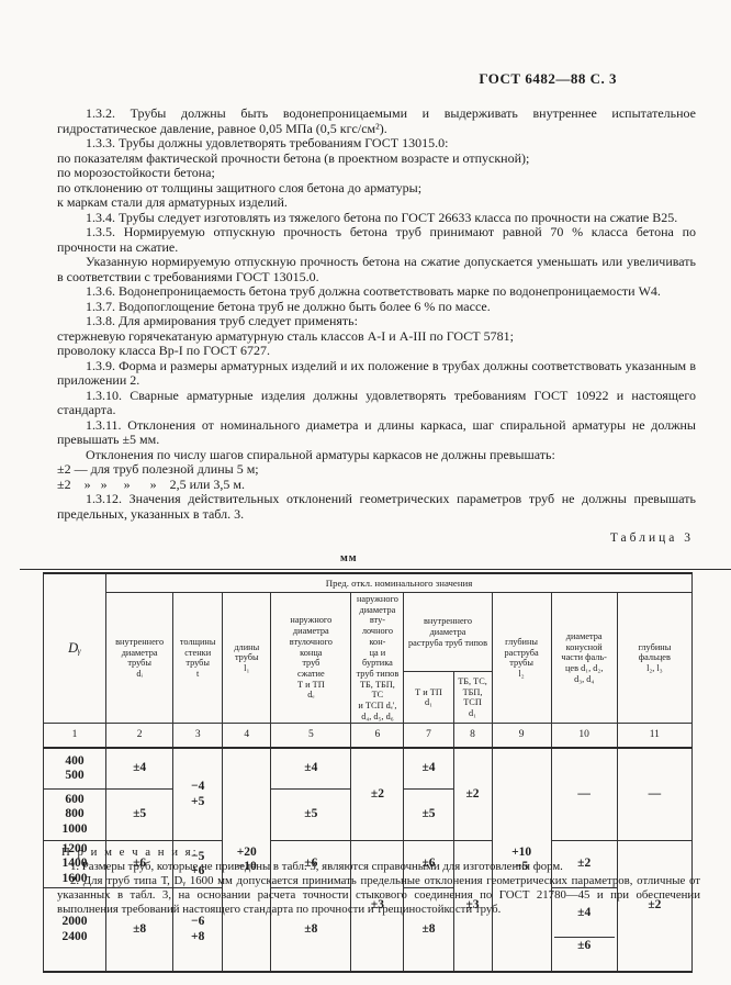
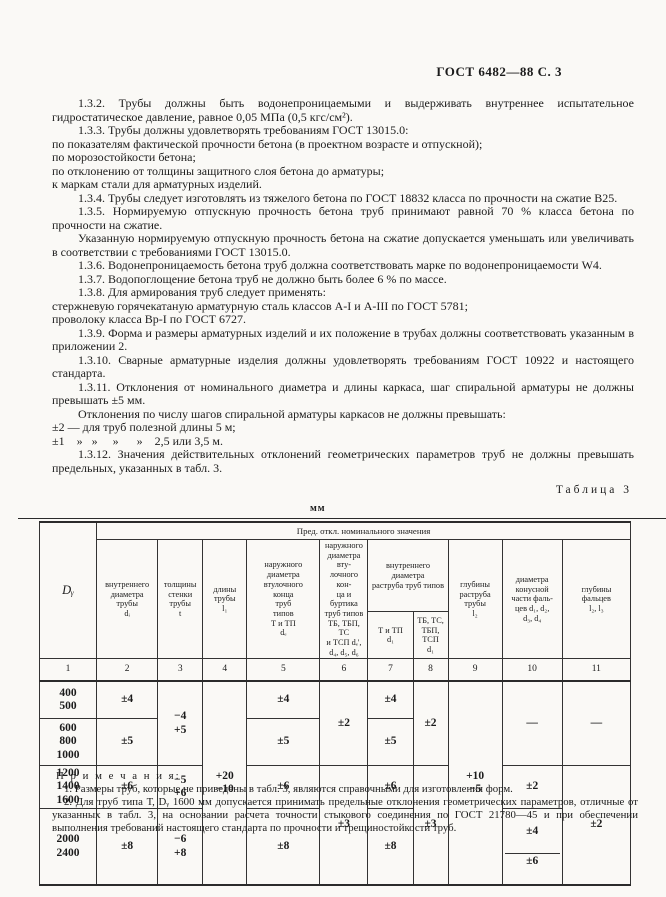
  ГОСТ 6482—88 С. 3
  1.3.2. Трубы должны быть водонепроницаемыми и выдерживать внутреннее испытательное гидростатическое давление, равное 0,05 МПа (0,5 кгс/см²).
  1.3.3. Трубы должны удовлетворять требованиям ГОСТ 13015.0:
  по показателям фактической прочности бетона (в проектном возрасте и отпускной);
  по морозостойкости бетона;
  по отклонению от толщины защитного слоя бетона до арматуры;
  к маркам стали для арматурных изделий.
- 1.3.4. Трубы следует изготовлять из тяжелого бетона по ГОСТ 26633 класса по прочности на сжатие В25.
+ 1.3.4. Трубы следует изготовлять из тяжелого бетона по ГОСТ 18832 класса по прочности на сжатие В25.
  1.3.5. Нормируемую отпускную прочность бетона труб принимают равной 70 % класса бетона по прочности на сжатие.
  Указанную нормируемую отпускную прочность бетона на сжатие допускается уменьшать или увеличивать в соответствии с требованиями ГОСТ 13015.0.
  1.3.6. Водонепроницаемость бетона труб должна соответствовать марке по водонепроницаемости W4.
  1.3.7. Водопоглощение бетона труб не должно быть более 6 % по массе.
  1.3.8. Для армирования труб следует применять:
  стержневую горячекатаную арматурную сталь классов А-I и А-III по ГОСТ 5781;
  проволоку класса Вр-I по ГОСТ 6727.
  1.3.9. Форма и размеры арматурных изделий и их положение в трубах должны соответствовать указанным в приложении 2.
  1.3.10. Сварные арматурные изделия должны удовлетворять требованиям ГОСТ 10922 и настоящего стандарта.
  1.3.11. Отклонения от номинального диаметра и длины каркаса, шаг спиральной арматуры не должны превышать ±5 мм.
  Отклонения по числу шагов спиральной арматуры каркасов не должны превышать:
  ±2 — для труб полезной длины 5 м;
- ±2 » » » » 2,5 или 3,5 м.
+ ±1 » » » » 2,5 или 3,5 м.
  1.3.12. Значения действительных отклонений геометрических параметров труб не должны превышать предельных, указанных в табл. 3.
  Таблица 3
  мм
  Dᵧ	Пред. откл. номинального значения
- внутреннего диаметра трубы dᵢ	толщины стенки трубы t	длины трубы l₁	наружного диаметра втулочного конца труб сжатие Т и ТП dₑ	наружного диаметра вту- лочного кон- ца и буртика труб типов ТБ, ТБП, ТС и ТСП dₑ', d₄, d₅, d₆	внутреннего диаметра раструба труб типов	глубины раструба трубы l₂	диаметра конусной части фаль- цев d₁, d₂, d₃, d₄	глубины фальцев l₂, l₃
+ внутреннего диаметра трубы dᵢ	толщины стенки трубы t	длины трубы l₁	наружного диаметра втулочного конца труб типов Т и ТП dₑ	наружного диаметра вту- лочного кон- ца и буртика труб типов ТБ, ТБП, ТС и ТСП dₑ', d₄, d₅, d₆	внутреннего диаметра раструба труб типов	глубины раструба трубы l₂	диаметра конусной части фаль- цев d₁, d₂, d₃, d₄	глубины фальцев l₂, l₃
  Т и ТП d₁	ТБ, ТС, ТБП, ТСП d₁
  1	2	3	4	5	6	7	8	9	10	11
  400 500	±4	−4 +5	+20 −10	±4	±2	±4	±2	+10 −5	—	—
  600 800 1000	±5	±5	±5
  1200 1400 1600	±6	−5 +6	±6	±3	±6	±3	±2	±2
  2000 2400	±8	−6 +8	±8	±8	±4 ±6
  П р и м е ч а н и я:
  1. Размеры труб, которые не приведены в табл. 3, являются справочными для изготовления форм.
  2. Для труб типа Т, Dᵧ 1600 мм допускается принимать предельные отклонения геометрических параметров, отличные от указанных в табл. 3, на основании расчета точности стыкового соединения по ГОСТ 21780—45 и при обеспечении выполнения требований настоящего стандарта по прочности и трещиностойкости труб.
